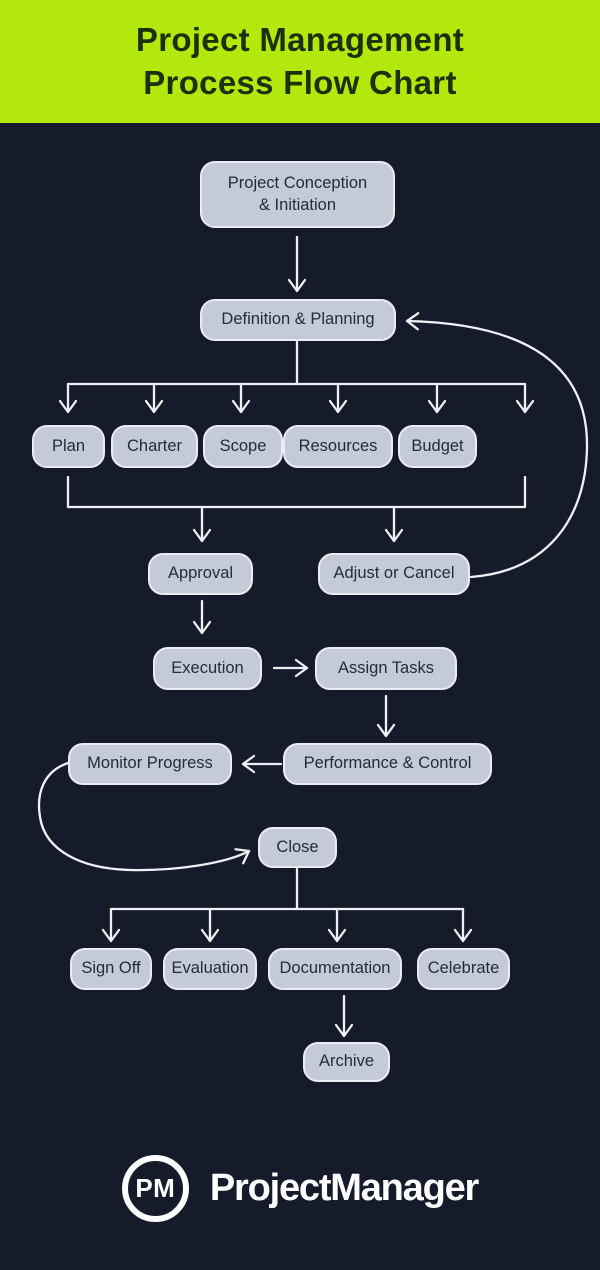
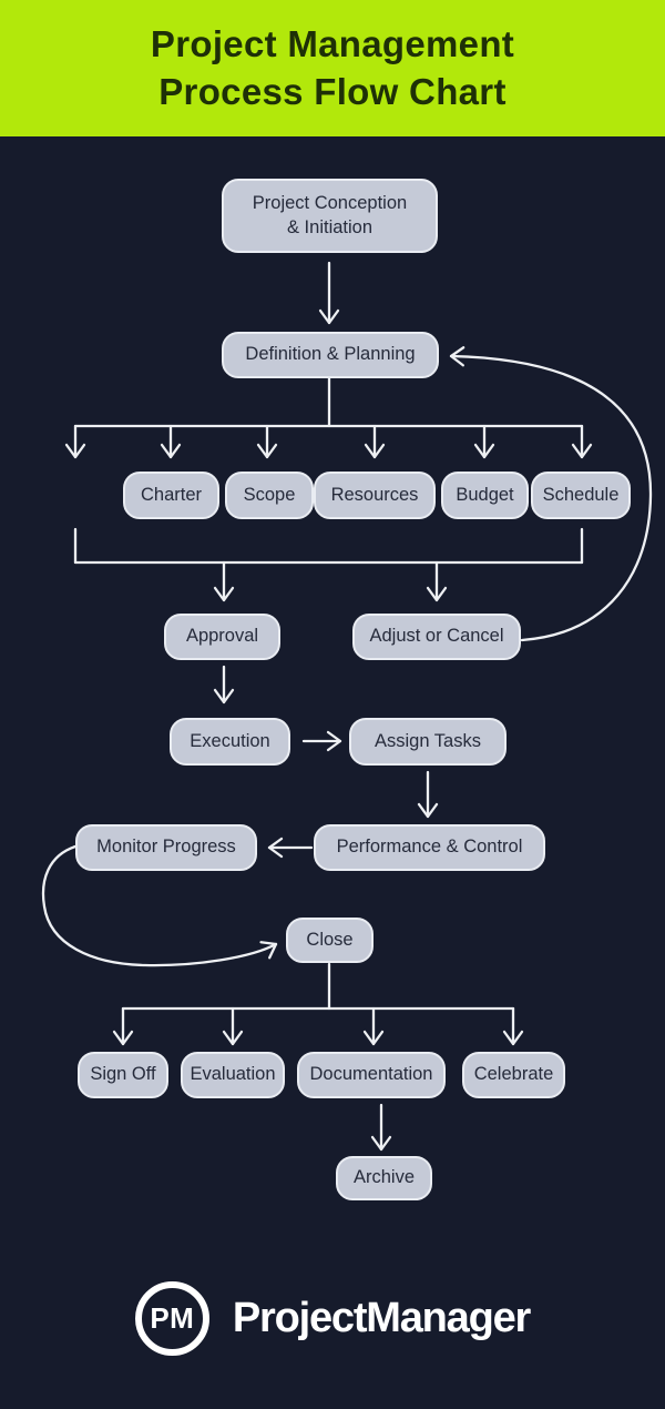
  Project Management
  Process Flow Chart
  Project Conception
  & Initiation
  Definition & Planning
- Plan
  Charter
  Scope
  Resources
  Budget
+ Schedule
  Approval
  Adjust or Cancel
  Execution
  Assign Tasks
  Monitor Progress
  Performance & Control
  Close
  Sign Off
  Evaluation
  Documentation
  Celebrate
  Archive
  PM
  ProjectManager
